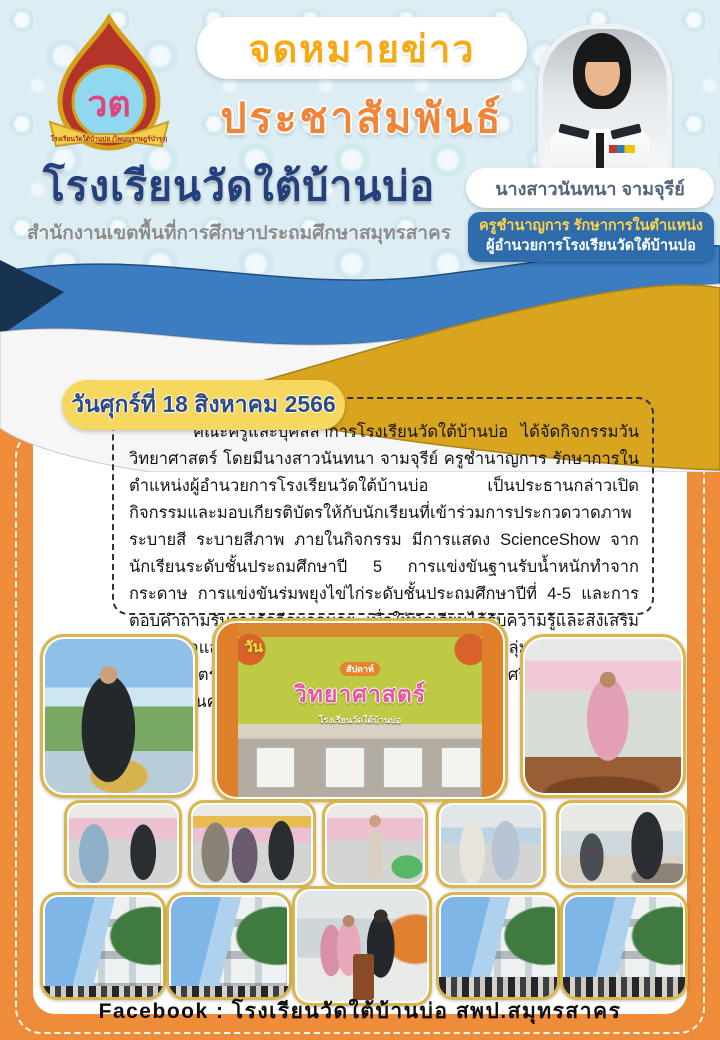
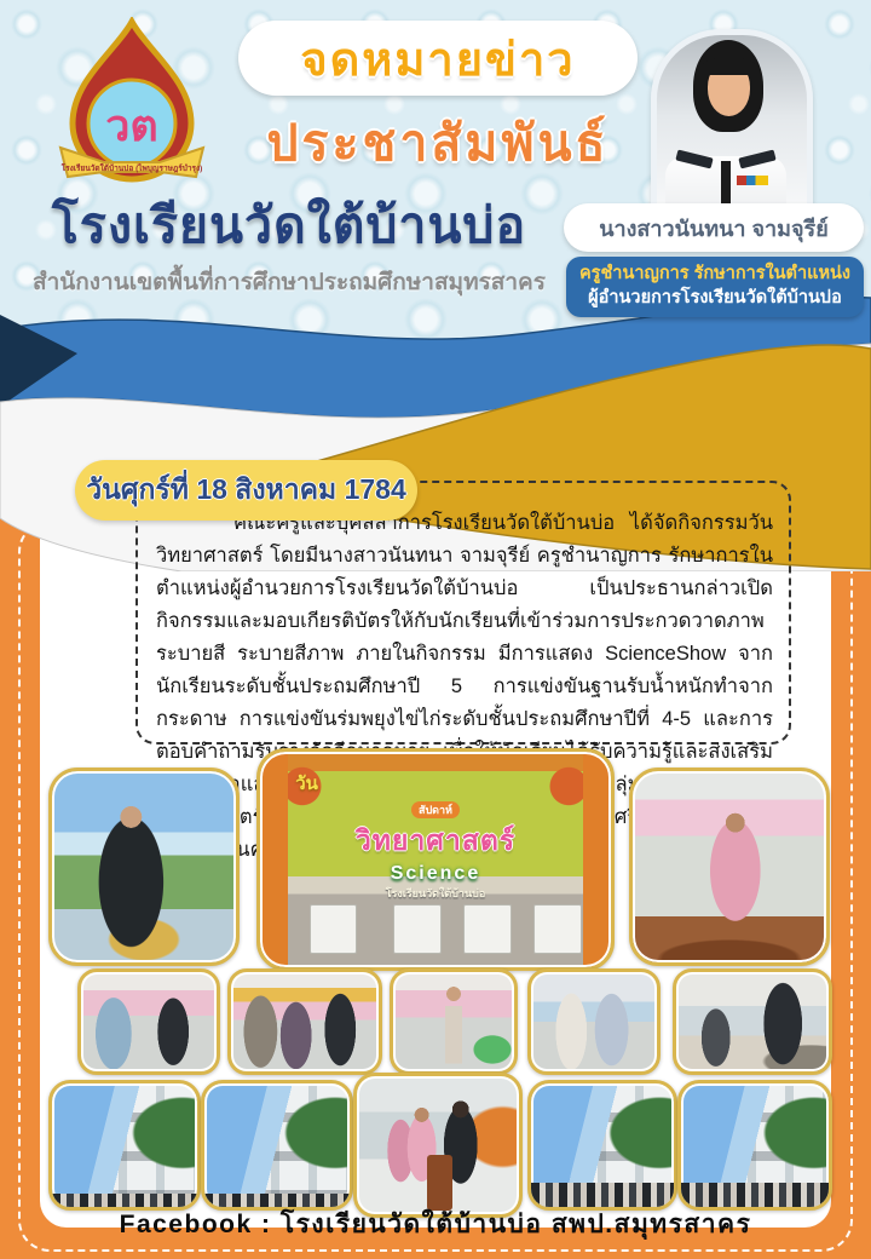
  วต
  จดหมายข่าว
  ประชาสัมพันธ์
  โรงเรียนวัดใต้บ้านบ่อ
  สำนักงานเขตพื้นที่การศึกษาประถมศึกษาสมุทรสาคร
  นางสาวนันทนา จามจุรีย์
  ครูชำนาญการ รักษาการในตำแหน่ง
  ผู้อำนวยการโรงเรียนวัดใต้บ้านบ่อ
- วันศุกร์ที่ 18 สิงหาคม 2566
+ วันศุกร์ที่ 18 สิงหาคม 1784
  คณะครูและบุคลลาการโรงเรียนวัดใต้บ้านบ่อ ได้จัดกิจกรรมวันวิทยาศาสตร์ โดยมีนางสาวนันทนา จามจุรีย์ ครูชำนาญการ รักษาการในตำแหน่งผู้อำนวยการโรงเรียนวัดใต้บ้านบ่อ เป็นประธานกล่าวเปิดกิจกรรมและมอบเกียรติบัตรให้กับนักเรียนที่เข้าร่วมการประกวดวาดภาพระบายสี ระบายสีภาพ ภายในกิจกรรม มีการแสดง ScienceShow จากนักเรียนระดับชั้นประถมศึกษาปี 5 การแข่งขันฐานรับน้ำหนักทำจากกระดาษ การแข่งขันร่มพยุงไข่ไก่ระดับชั้นประถมศึกษาปีที่ 4-5 และการตอบคำถามรับความรู้และส่งเสริมแลุ่ตศน
  วัน
  สัปดาห์
  วิทยาศาสตร์
+ Science
  โรงเรียนวัดใต้บ้านบ่อ
  Facebook : โรงเรียนวัดใต้บ้านบ่อ สพป.สมุทรสาคร
